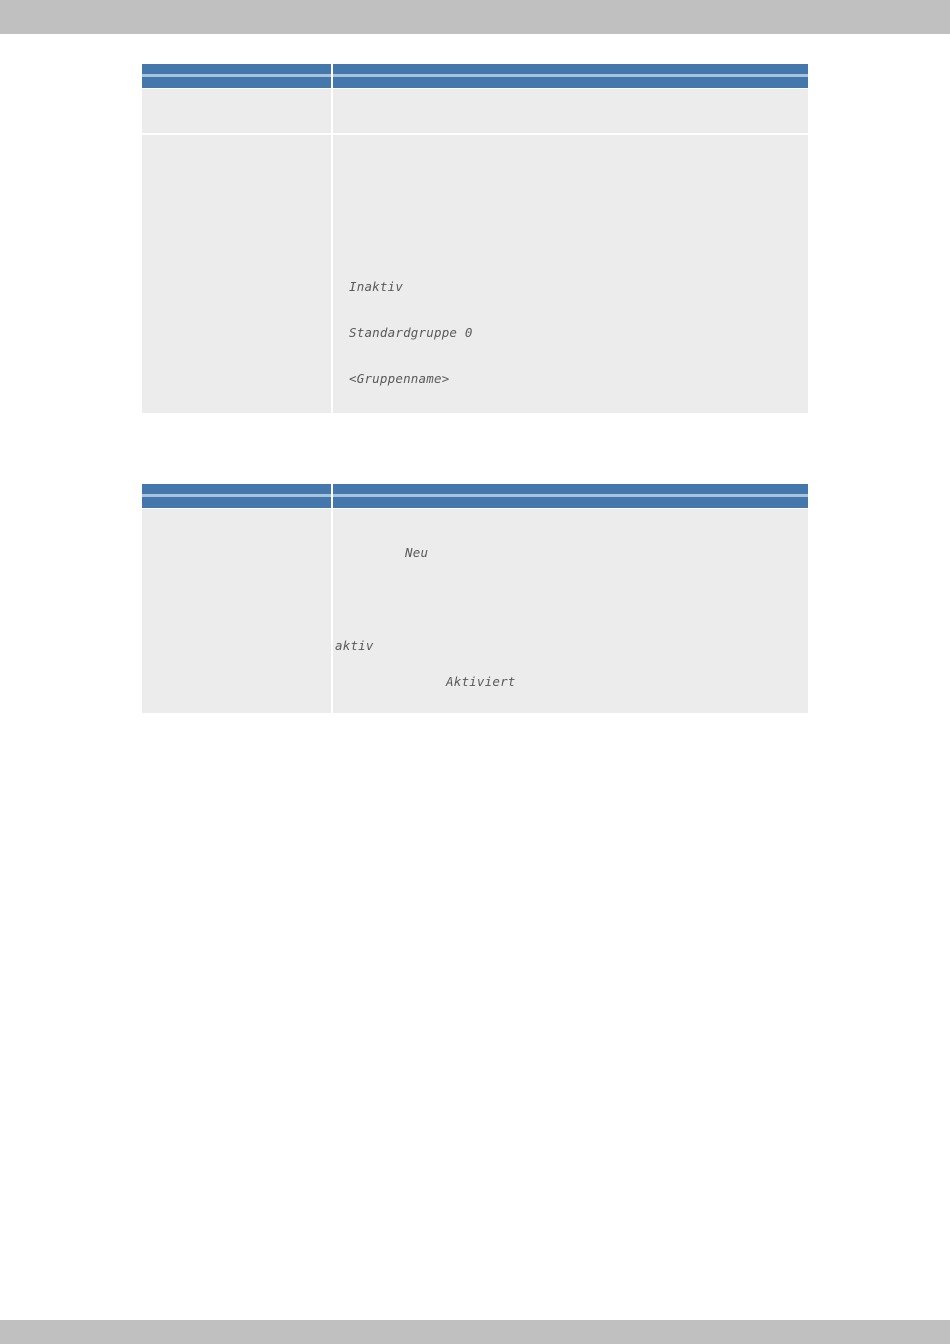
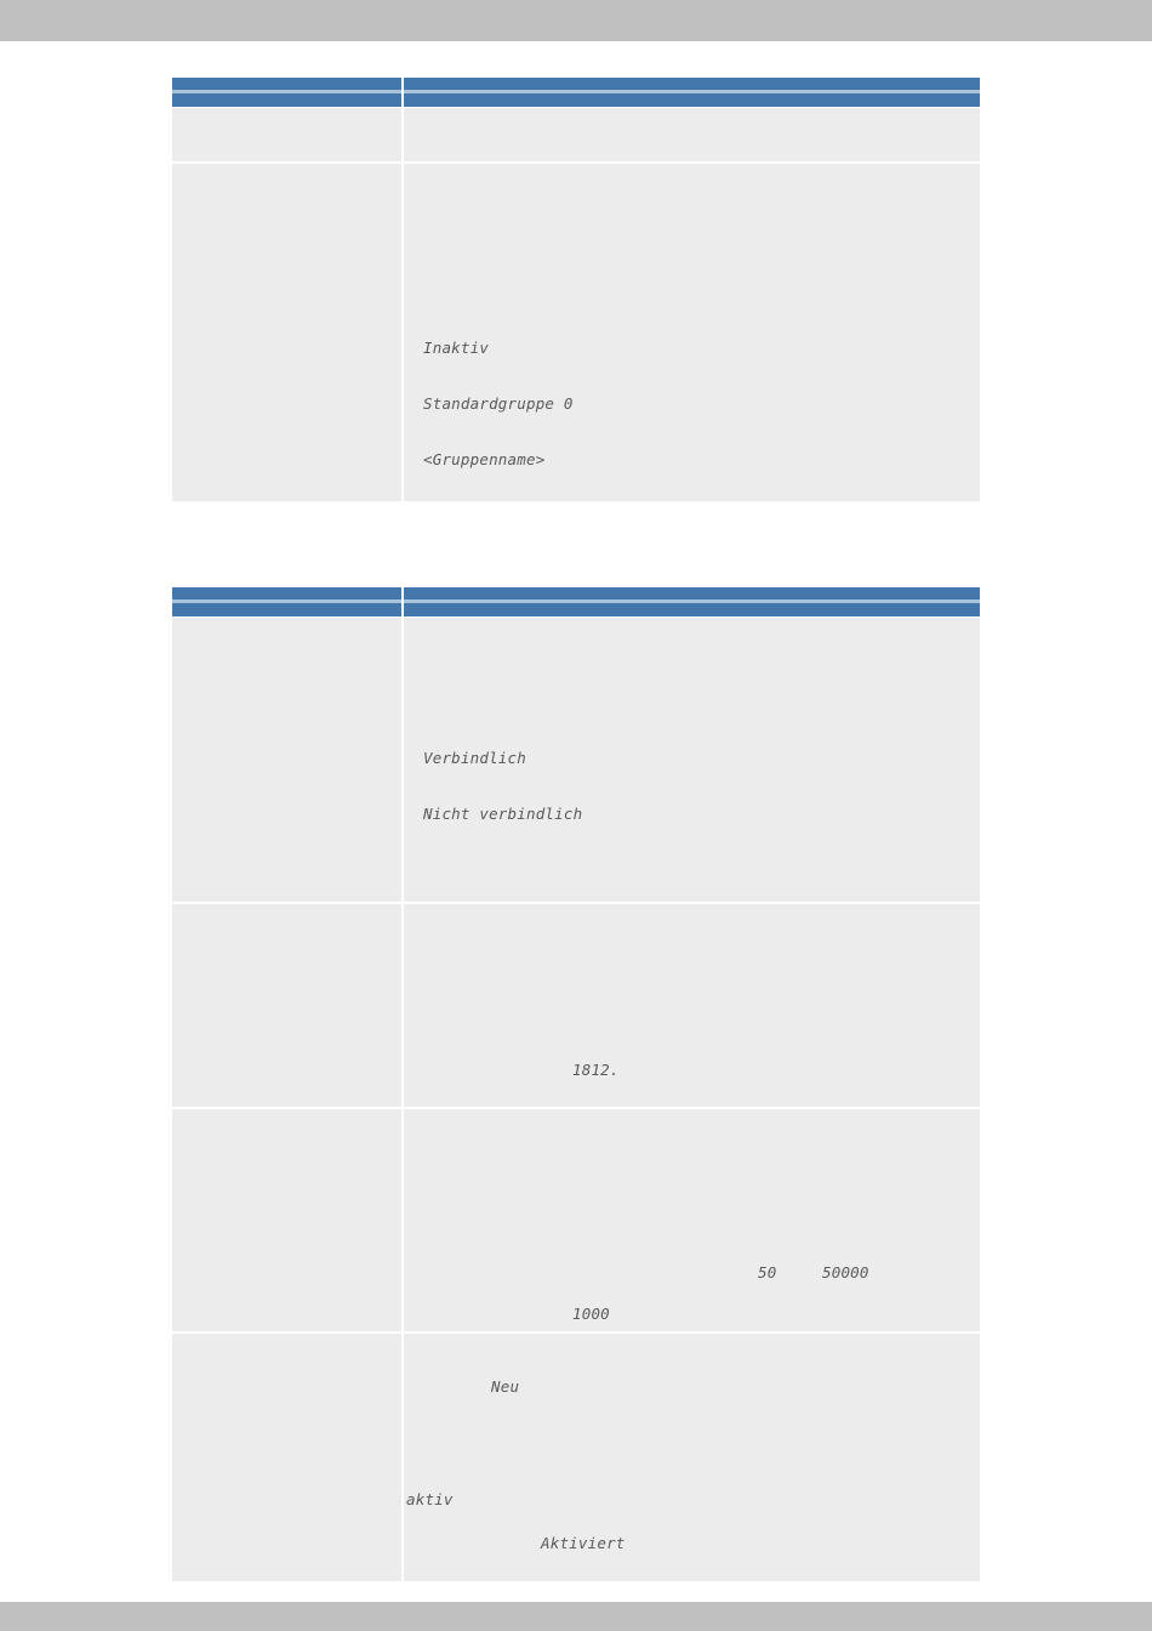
  	InaktivStandardgruppe 0<Gruppenname>
+ 	VerbindlichNicht verbindlich
+ 	1812.
+ 	50 500001000
  	NeuaktivAktiviert
